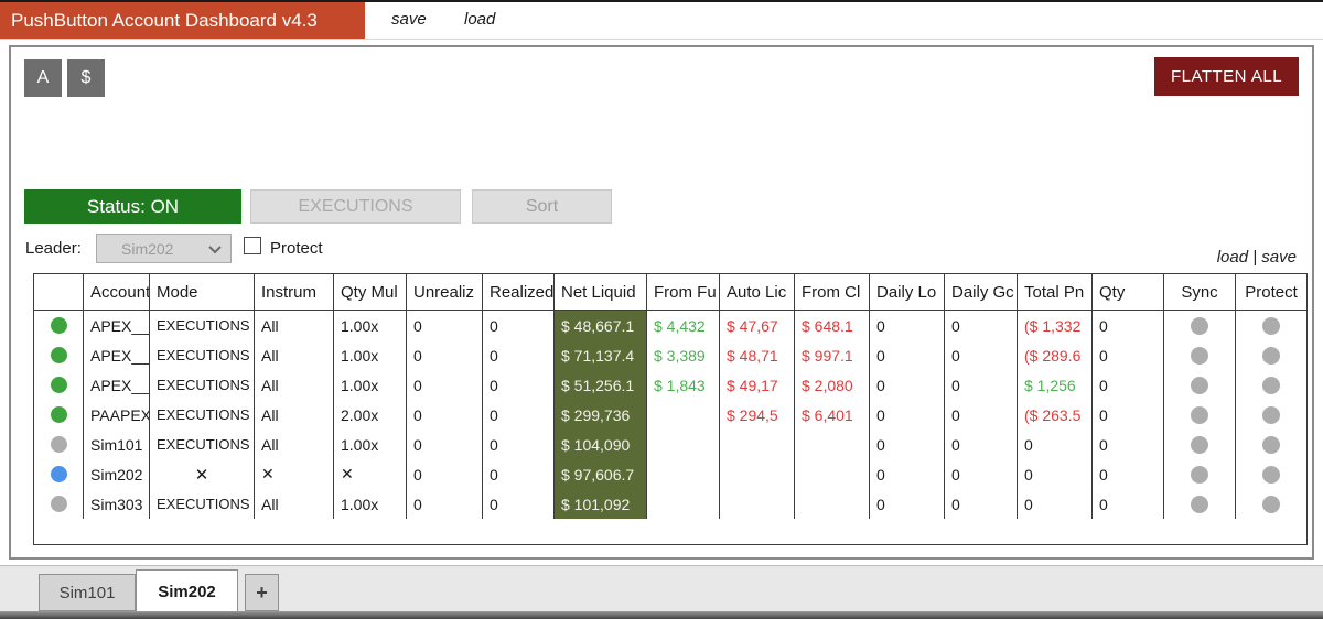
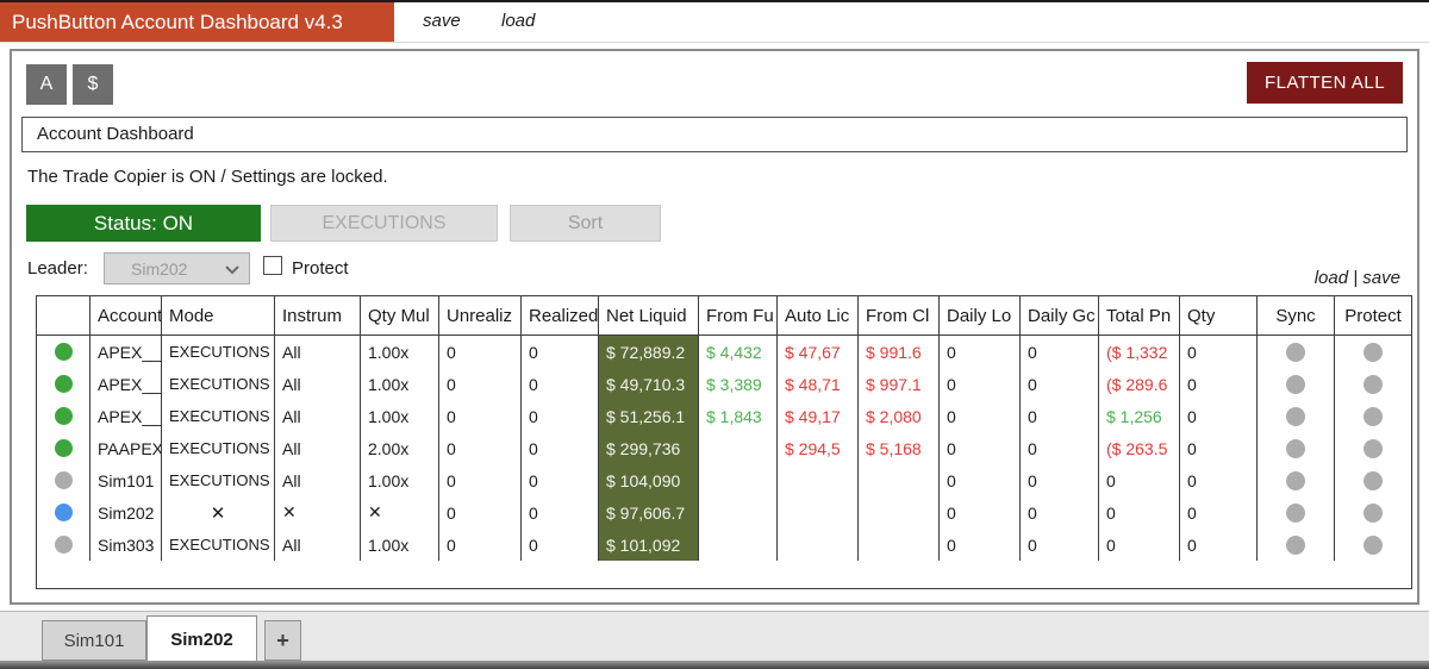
  PushButton Account Dashboard v4.3
  save
  load
  A
  $
  FLATTEN ALL
+ Account Dashboard
+ The Trade Copier is ON / Settings are locked.
  Status: ON
  EXECUTIONS
  Sort
  Leader:
  Sim202
  Protect
  load | save
  Account
  Mode
  Instrum
  Qty Mul
  Unrealiz
  Realized
  Net Liquid
  From Fu
  Auto Lic
  From Cl
  Daily Lo
  Daily Gc
  Total Pn
  Qty
  Sync
  Protect
  APEX__
  EXECUTIONS
  All
  1.00x
  0
  0
- $ 48,667.1
+ $ 72,889.2
  $ 4,432
  $ 47,67
- $ 648.1
+ $ 991.6
  0
  0
  ($ 1,332
  0
  APEX__
  EXECUTIONS
  All
  1.00x
  0
  0
- $ 71,137.4
+ $ 49,710.3
  $ 3,389
  $ 48,71
  $ 997.1
  0
  0
  ($ 289.6
  0
  APEX__
  EXECUTIONS
  All
  1.00x
  0
  0
  $ 51,256.1
  $ 1,843
  $ 49,17
  $ 2,080
  0
  0
  $ 1,256
  0
  PAAPEX
  EXECUTIONS
  All
  2.00x
  0
  0
  $ 299,736
  $ 294,5
- $ 6,401
+ $ 5,168
  0
  0
  ($ 263.5
  0
  Sim101
  EXECUTIONS
  All
  1.00x
  0
  0
  $ 104,090
  0
  0
  0
  0
  Sim202
  ✕
  ✕
  ✕
  0
  0
  $ 97,606.7
  0
  0
  0
  0
  Sim303
  EXECUTIONS
  All
  1.00x
  0
  0
  $ 101,092
  0
  0
  0
  0
  Sim101
  Sim202
  +
